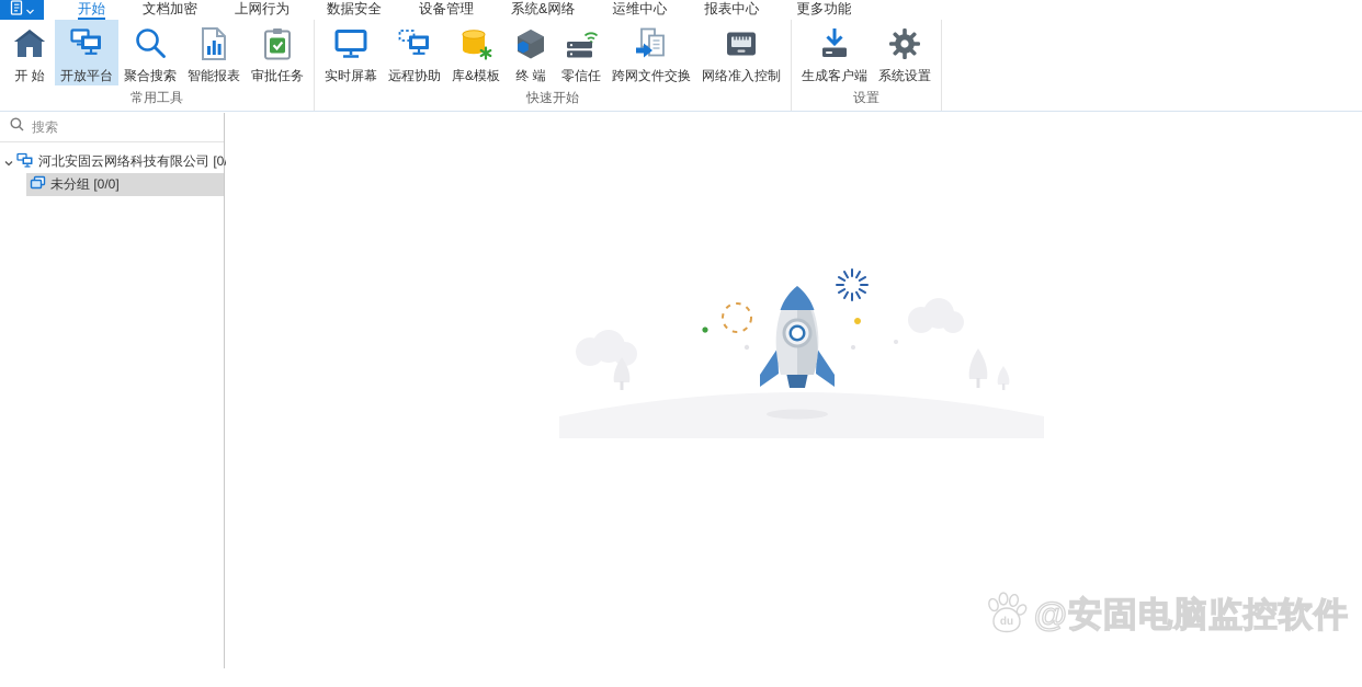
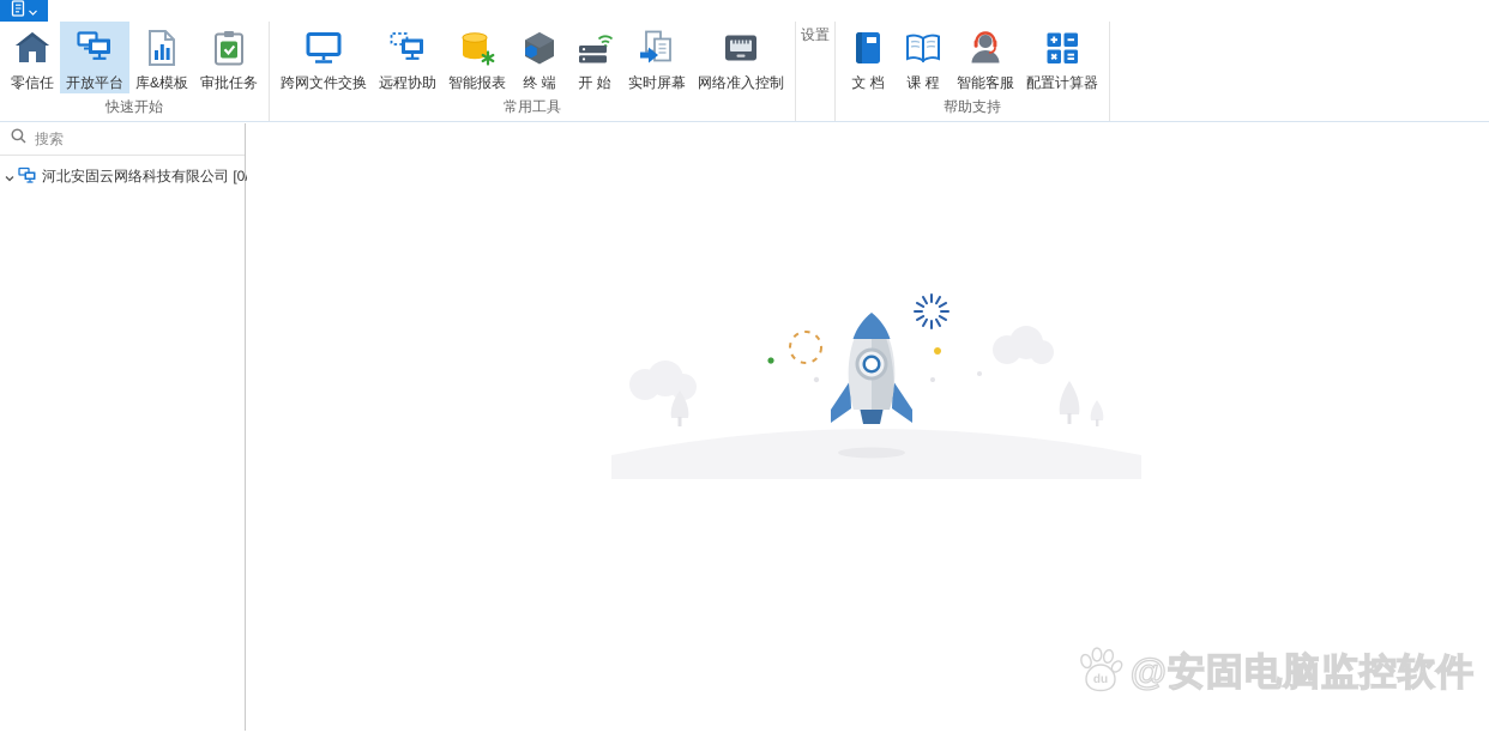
- 开始
- 文档加密
- 上网行为
- 数据安全
- 设备管理
- 系统&网络
- 运维中心
- 报表中心
- 更多功能
- 开 始
+ 零信任
  开放平台
- 聚合搜索
- 智能报表
+ 库&模板
  审批任务
- 常用工具
+ 快速开始
- 实时屏幕
+ 跨网文件交换
  远程协助
- 库&模板
+ 智能报表
  终 端
- 零信任
+ 开 始
- 跨网文件交换
+ 实时屏幕
  网络准入控制
- 快速开始
+ 常用工具
- 生成客户端
- 系统设置
  设置
+ 文 档
+ 课 程
+ 智能客服
+ 配置计算器
+ 帮助支持
  搜索
  河北安固云网络科技有限公司 [0
- 未分组 [0/0]
  du
  @安固电脑监控软件
